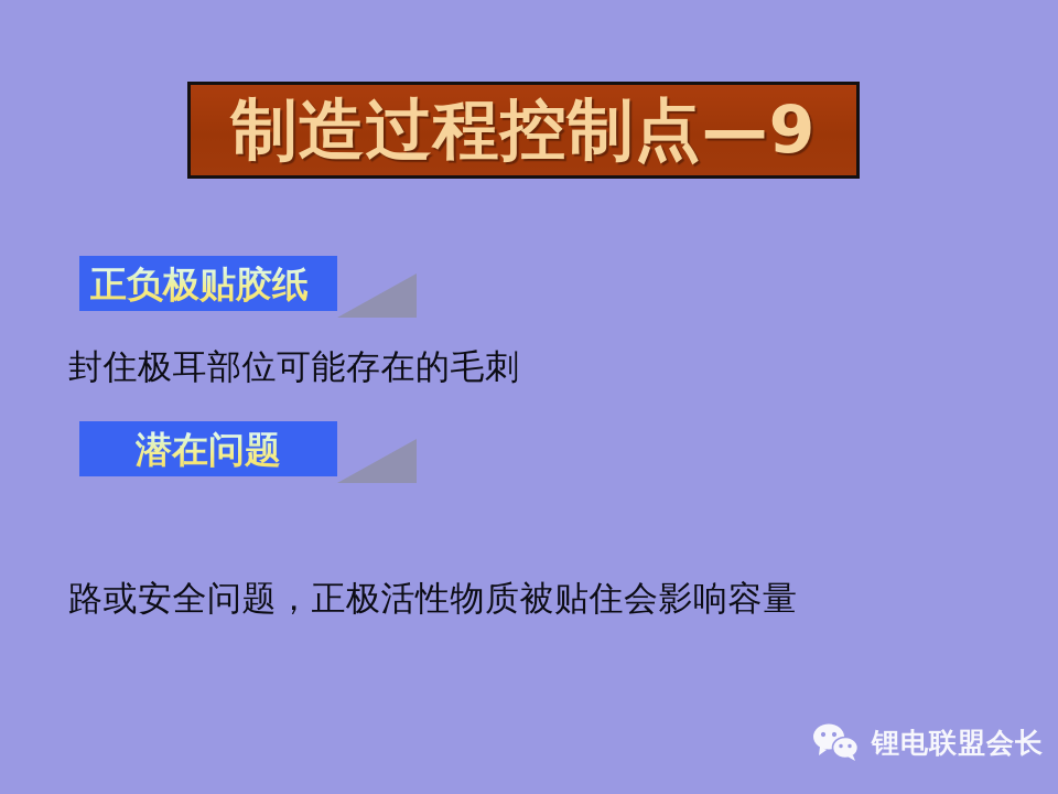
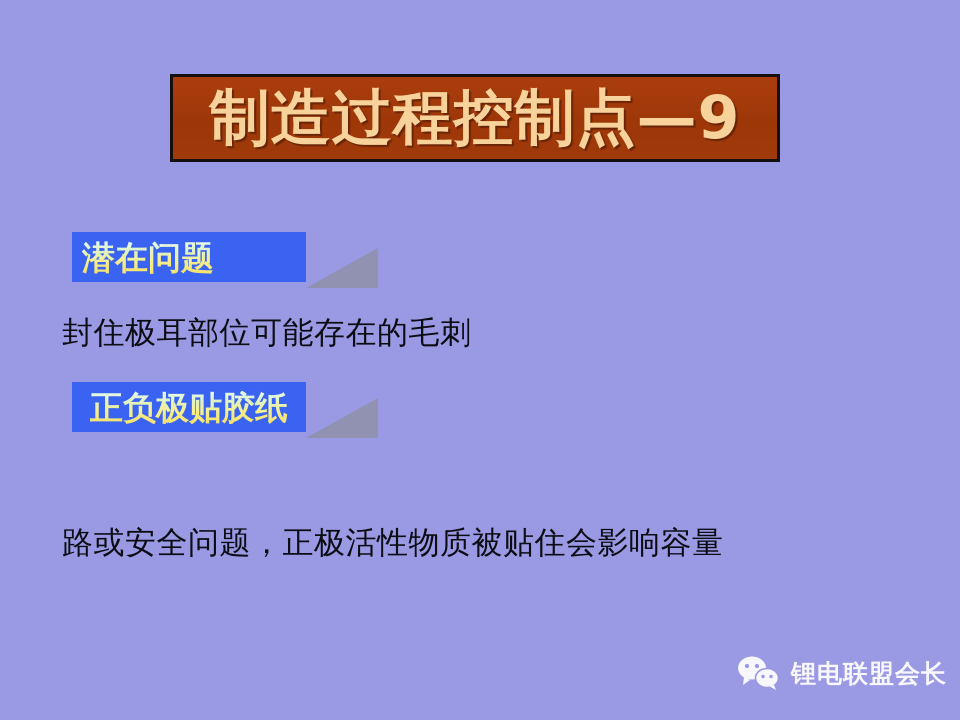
  制造过程控制点—9
- 正负极贴胶纸
+ 潜在问题
  封住极耳部位可能存在的毛刺
- 潜在问题
+ 正负极贴胶纸
  路或安全问题，正极活性物质被贴住会影响容量
  锂电联盟会长
